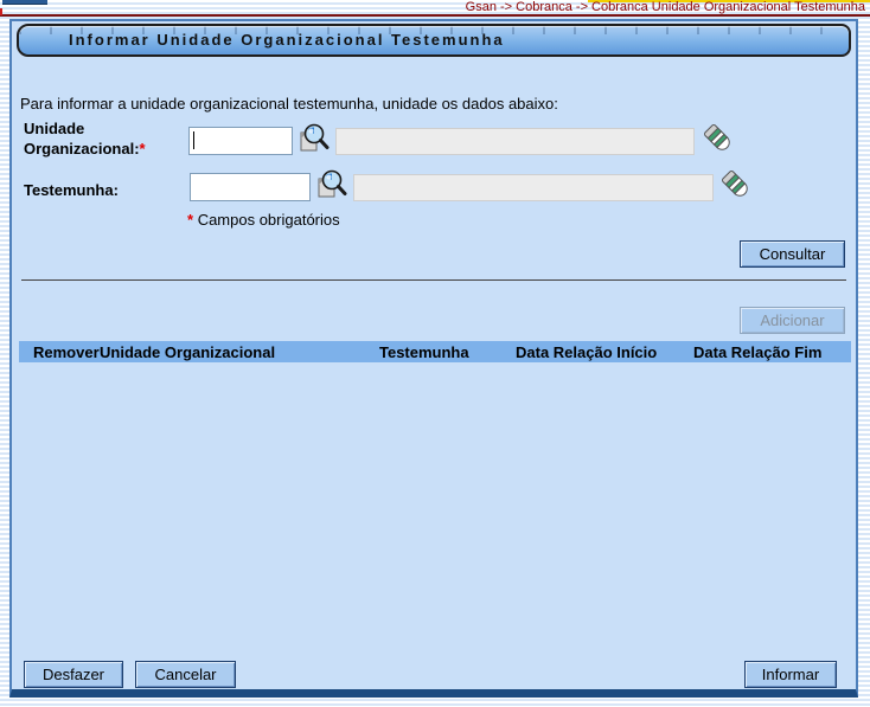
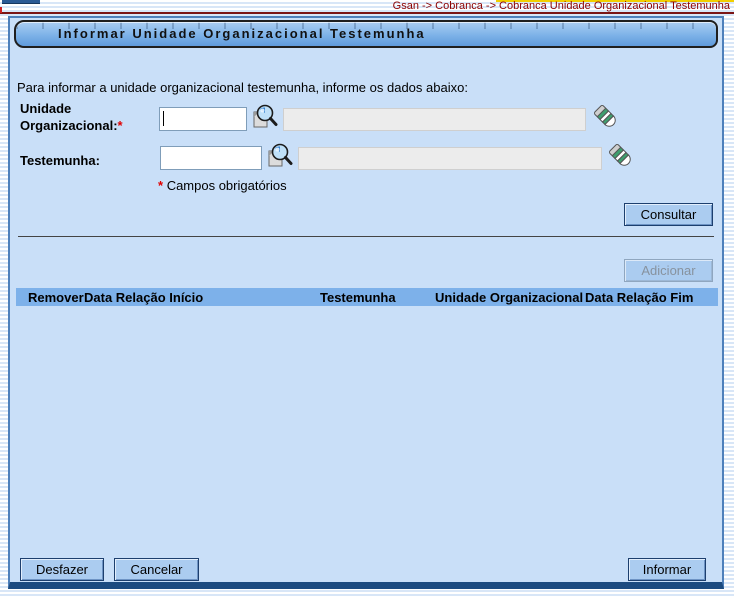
  Gsan -> Cobranca -> Cobranca Unidade Organizacional Testemunha
  Informar Unidade Organizacional Testemunha
- Para informar a unidade organizacional testemunha, unidade os dados abaixo:
+ Para informar a unidade organizacional testemunha, informe os dados abaixo:
  Unidade Organizacional:*
  Testemunha:
  * Campos obrigatórios
  Consultar
  Adicionar
  Remover
- Unidade Organizacional
+ Data Relação Início
  Testemunha
- Data Relação Início
+ Unidade Organizacional
  Data Relação Fim
  Desfazer
  Cancelar
  Informar
